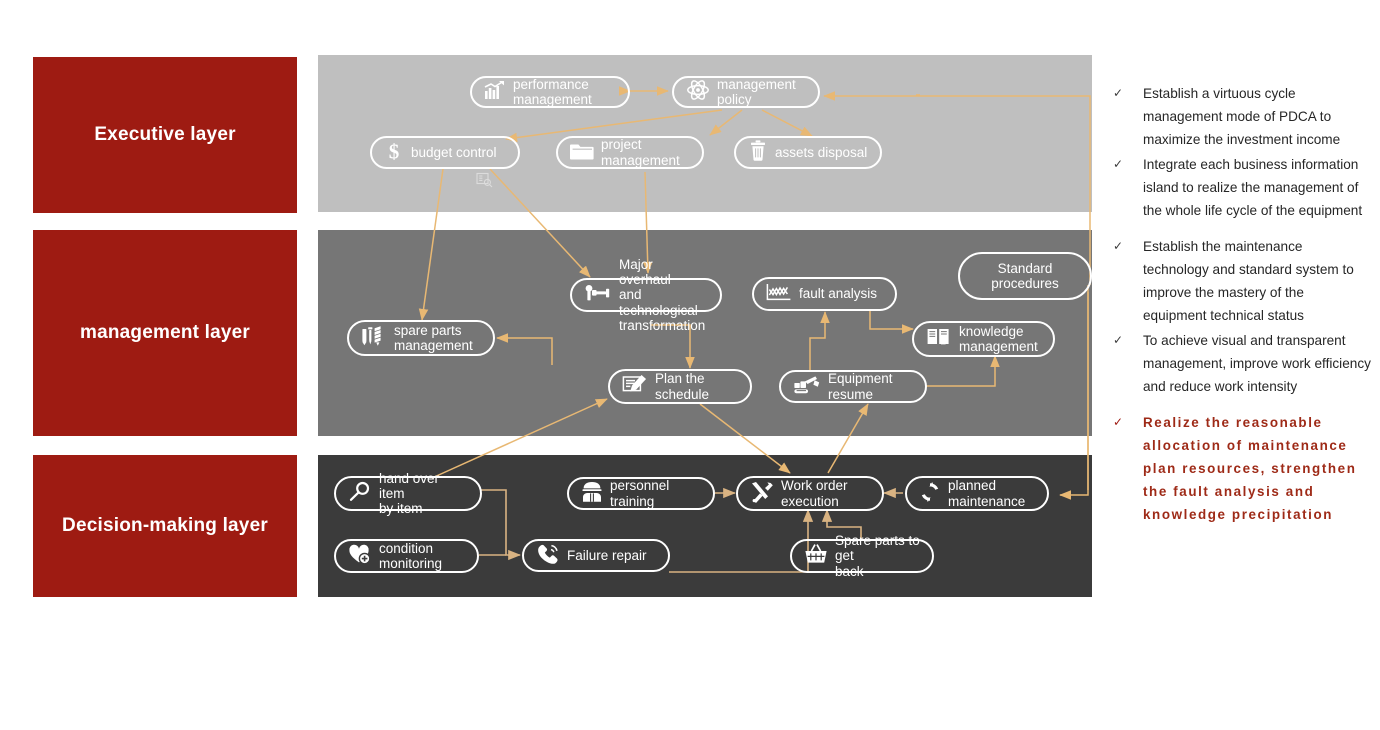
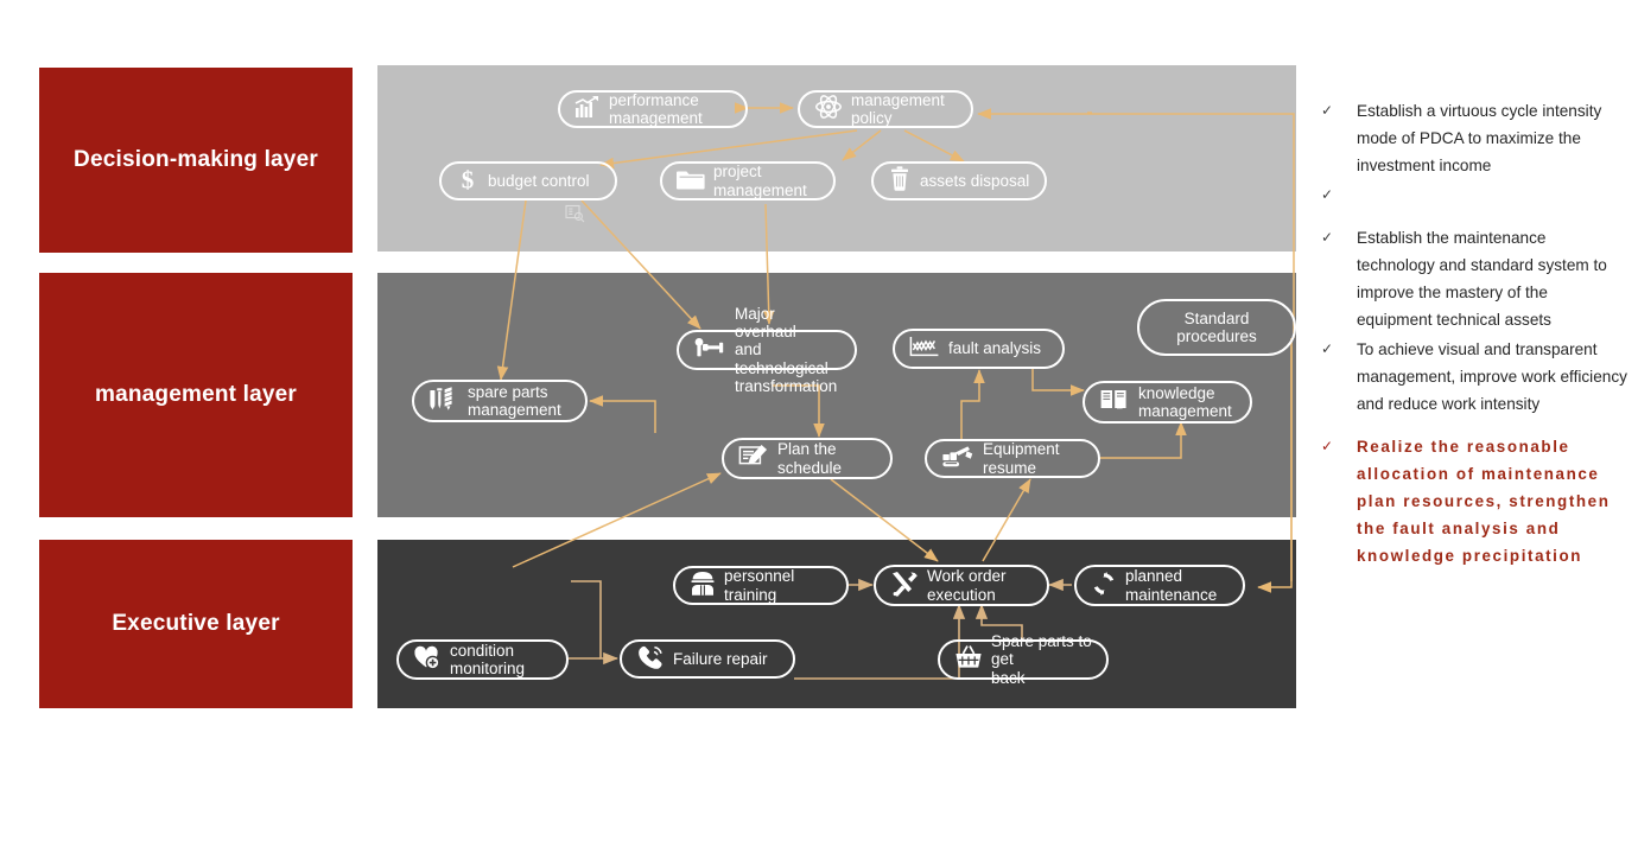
- Executive layer
+ Decision-making layer
  management layer
- Decision-making layer
+ Executive layer
  performance
  management
  management
  policy
  $
  budget control
  project
  management
  assets disposal
  spare parts
  management
  Major overhaul
  and technological
  transformation
  fault analysis
  Standard procedures
  knowledge
  management
  Plan the
  schedule
  Equipment resume
- hand over item
- by item
  personnel training
  Work order
  execution
  planned
  maintenance
  condition
  monitoring
  Failure repair
  Spare parts to get
  back
  ✓
- Establish a virtuous cycle management mode of PDCA to maximize the investment income
+ Establish a virtuous cycle intensity mode of PDCA to maximize the investment income
  ✓
- Integrate each business information island to realize the management of the whole life cycle of the equipment
  ✓
- Establish the maintenance technology and standard system to improve the mastery of the equipment technical status
+ Establish the maintenance technology and standard system to improve the mastery of the equipment technical assets
  ✓
  To achieve visual and transparent management, improve work efficiency and reduce work intensity
  ✓
  Realize the reasonable allocation of maintenance plan resources, strengthen the fault analysis and knowledge precipitation
